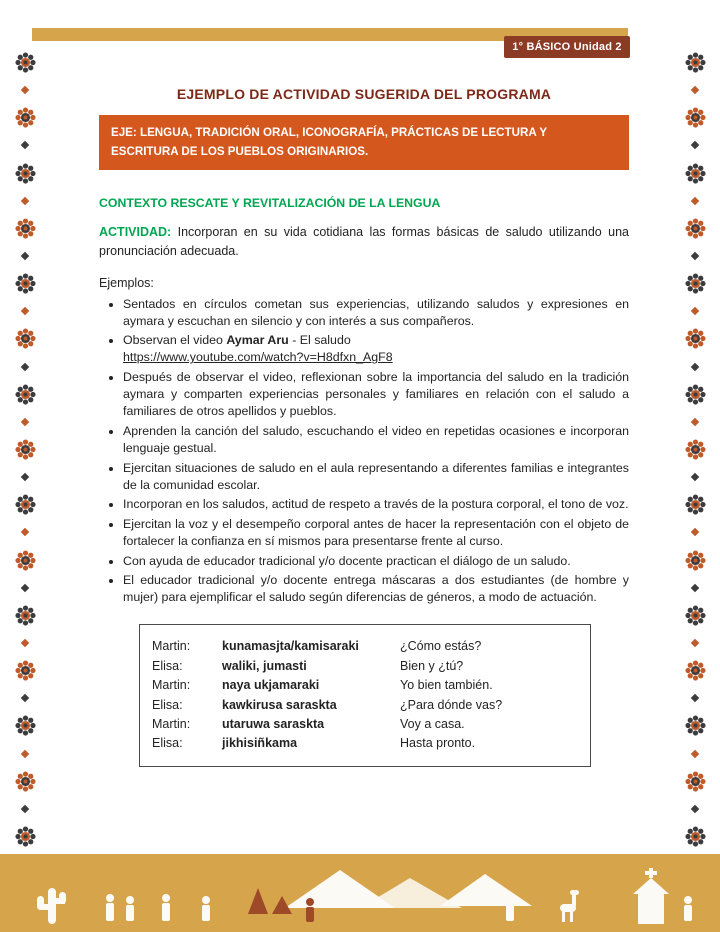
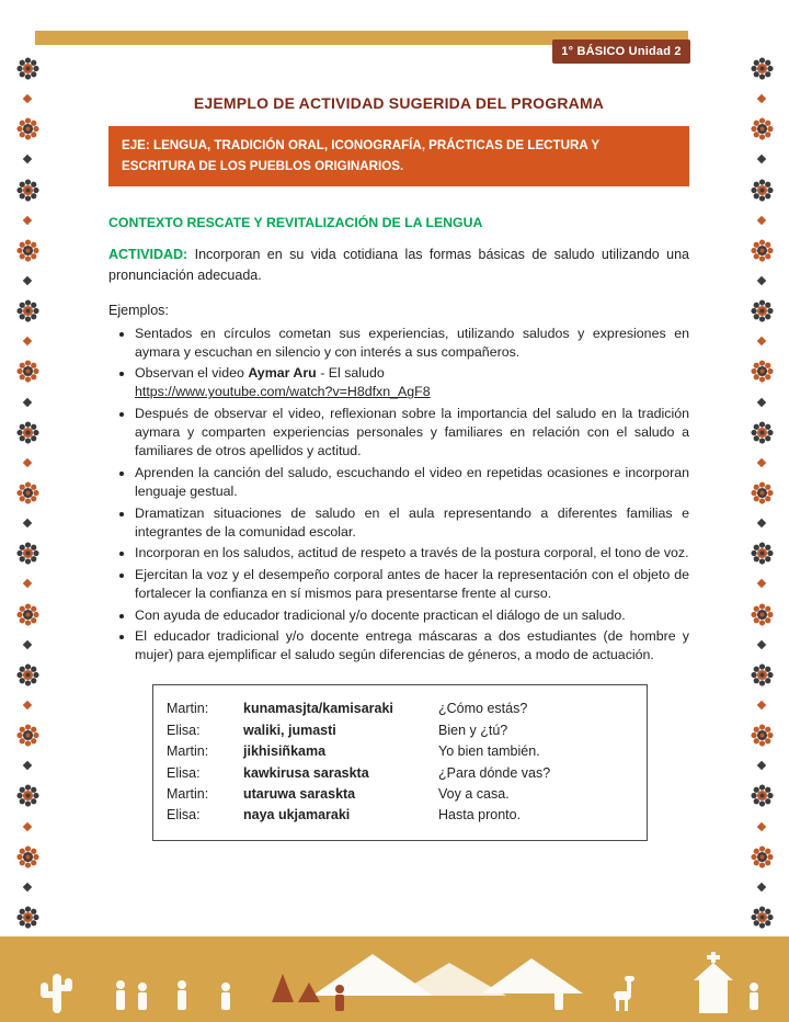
  1° BÁSICO Unidad 2
  EJEMPLO DE ACTIVIDAD SUGERIDA DEL PROGRAMA
  EJE: LENGUA, TRADICIÓN ORAL, ICONOGRAFÍA, PRÁCTICAS DE LECTURA Y ESCRITURA DE LOS PUEBLOS ORIGINARIOS.
  CONTEXTO RESCATE Y REVITALIZACIÓN DE LA LENGUA
  ACTIVIDAD: Incorporan en su vida cotidiana las formas básicas de saludo utilizando una pronunciación adecuada.
  Ejemplos:
  Sentados en círculos cometan sus experiencias, utilizando saludos y expresiones en aymara y escuchan en silencio y con interés a sus compañeros.
  Observan el video Aymar Aru - El saludo
  https://www.youtube.com/watch?v=H8dfxn_AgF8
- Después de observar el video, reflexionan sobre la importancia del saludo en la tradición aymara y comparten experiencias personales y familiares en relación con el saludo a familiares de otros apellidos y pueblos.
+ Después de observar el video, reflexionan sobre la importancia del saludo en la tradición aymara y comparten experiencias personales y familiares en relación con el saludo a familiares de otros apellidos y actitud.
  Aprenden la canción del saludo, escuchando el video en repetidas ocasiones e incorporan lenguaje gestual.
- Ejercitan situaciones de saludo en el aula representando a diferentes familias e integrantes de la comunidad escolar.
+ Dramatizan situaciones de saludo en el aula representando a diferentes familias e integrantes de la comunidad escolar.
  Incorporan en los saludos, actitud de respeto a través de la postura corporal, el tono de voz.
  Ejercitan la voz y el desempeño corporal antes de hacer la representación con el objeto de fortalecer la confianza en sí mismos para presentarse frente al curso.
  Con ayuda de educador tradicional y/o docente practican el diálogo de un saludo.
  El educador tradicional y/o docente entrega máscaras a dos estudiantes (de hombre y mujer) para ejemplificar el saludo según diferencias de géneros, a modo de actuación.
  Martin:
  kunamasjta/kamisaraki
  ¿Cómo estás?
  Elisa:
  waliki, jumasti
  Bien y ¿tú?
  Martin:
- naya ukjamaraki
+ jikhisiñkama
  Yo bien también.
  Elisa:
  kawkirusa saraskta
  ¿Para dónde vas?
  Martin:
  utaruwa saraskta
  Voy a casa.
  Elisa:
- jikhisiñkama
+ naya ukjamaraki
  Hasta pronto.
